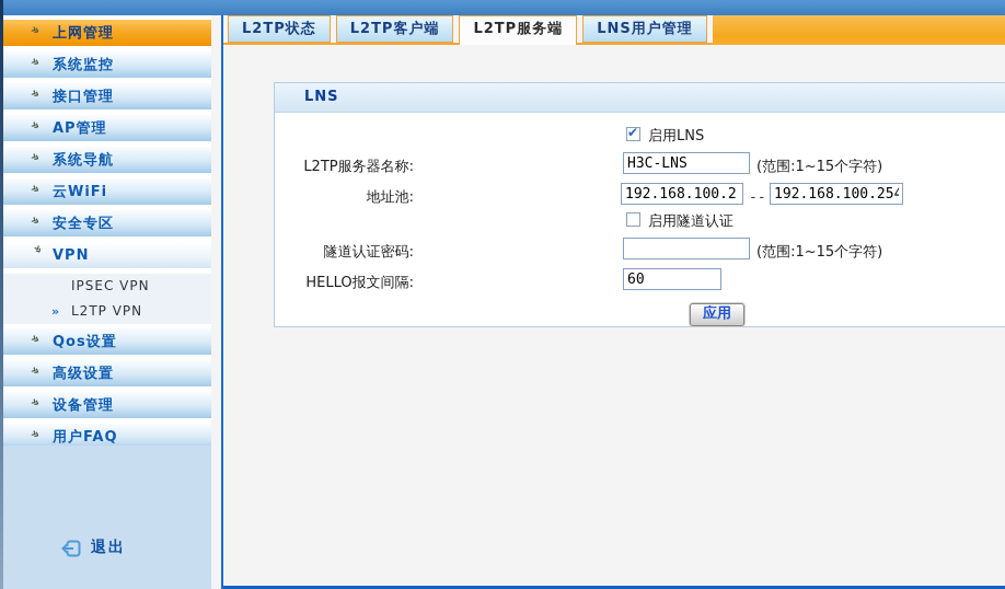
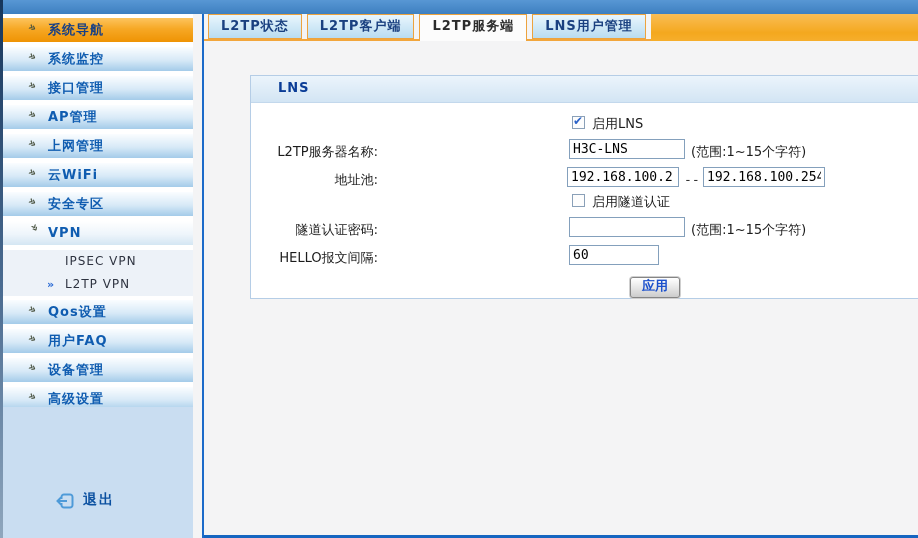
- 上网管理
+ 系统导航
  系统监控
  接口管理
  AP管理
- 系统导航
+ 上网管理
  云WiFi
  安全专区
  VPN
  IPSEC VPN
  »
  L2TP VPN
  Qos设置
- 高级设置
+ 用户FAQ
  设备管理
- 用户FAQ
+ 高级设置
  退出
  L2TP状态
  L2TP客户端
  L2TP服务端
  LNS用户管理
  LNS
  启用LNS
  L2TP服务器名称:
  H3C-LNS
  (范围:1~15个字符)
  地址池:
  192.168.100.2
  --
  192.168.100.254
  启用隧道认证
  隧道认证密码:
  (范围:1~15个字符)
  HELLO报文间隔:
  60
  应用
